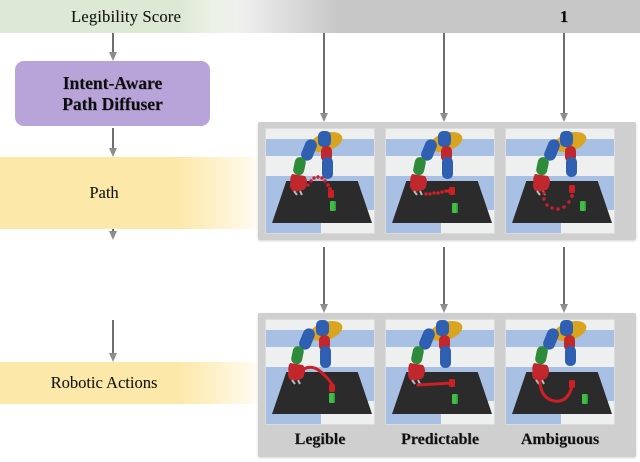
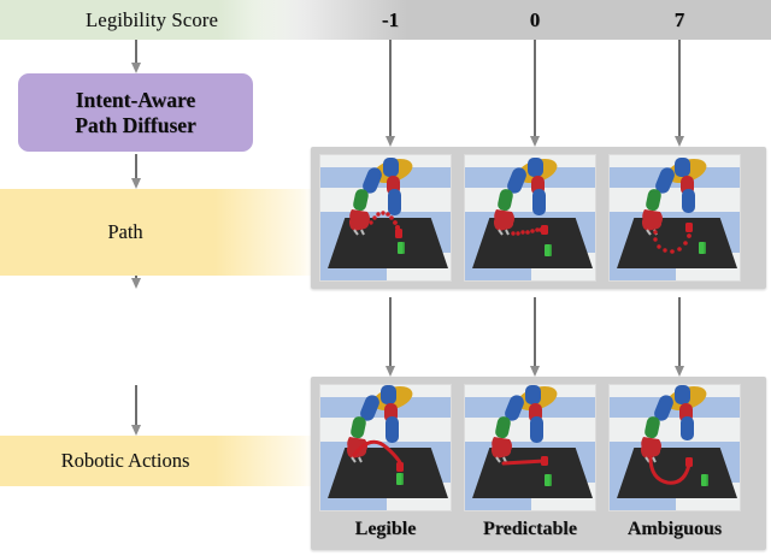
  Legibility Score
+ -1
+ 0
- 1
+ 7
  Intent-Aware
  Path Diffuser
  Path
  Robotic Actions
  Legible
  Predictable
  Ambiguous
